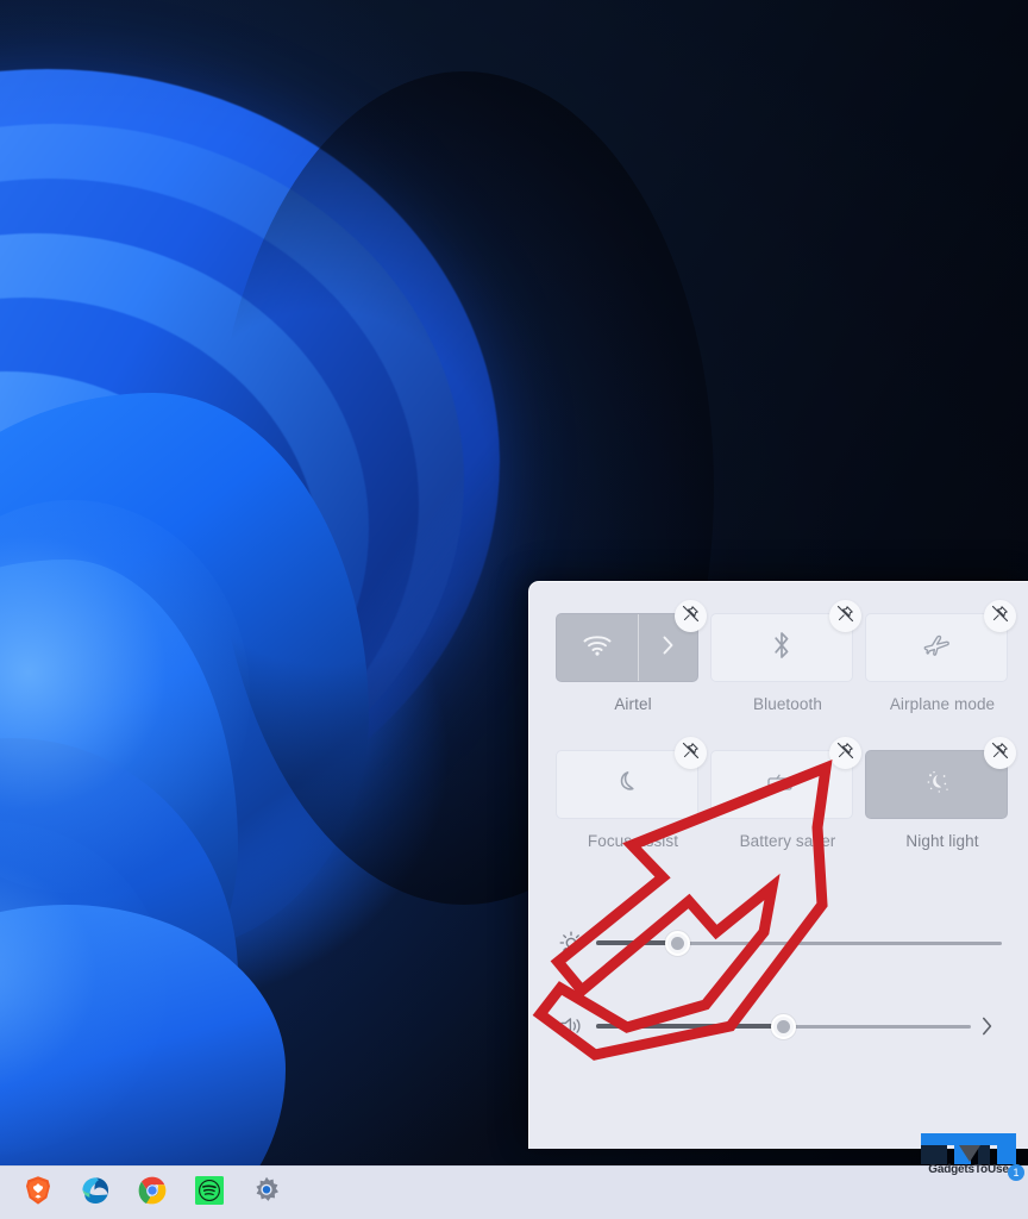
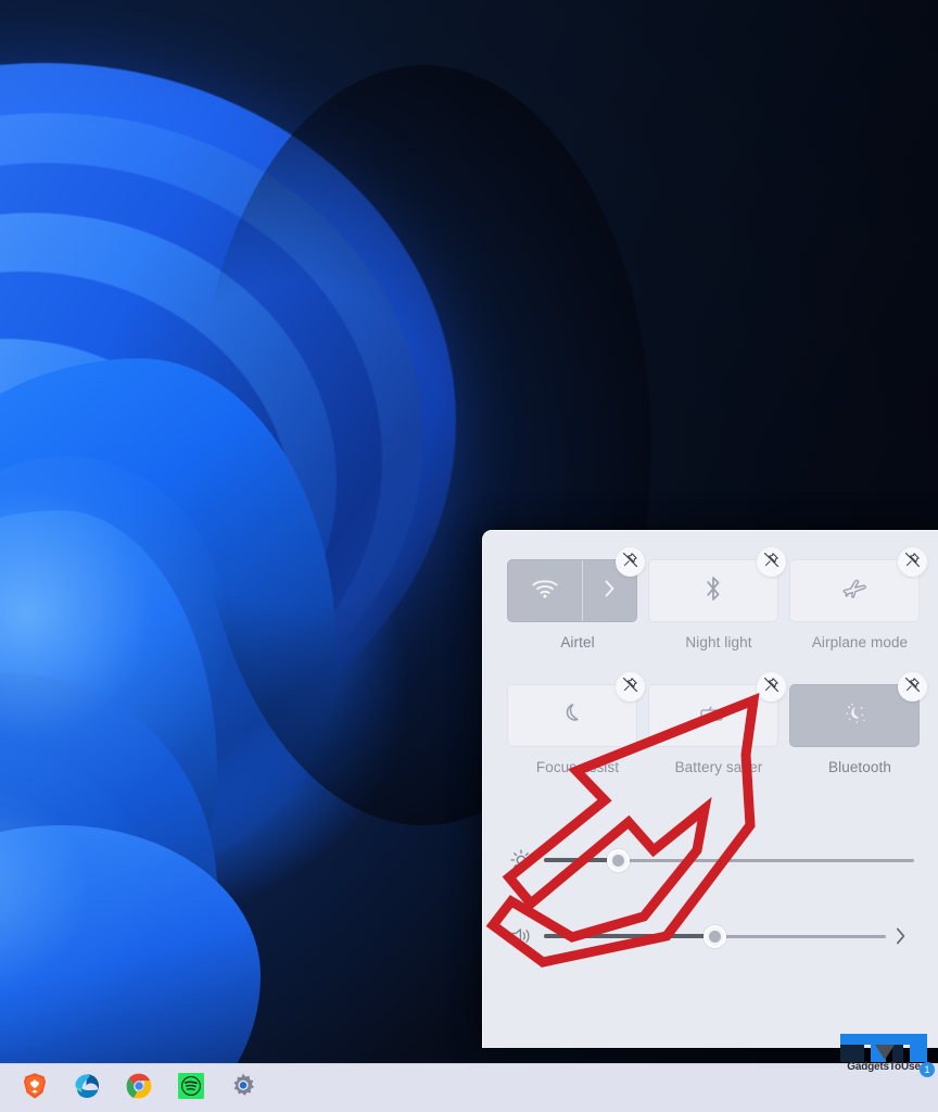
  Airtel
- Bluetooth
+ Night light
  Airplane mode
  Focusist
  Battery saer
- Night light
+ Bluetooth
  GadgetsToUse
  1
